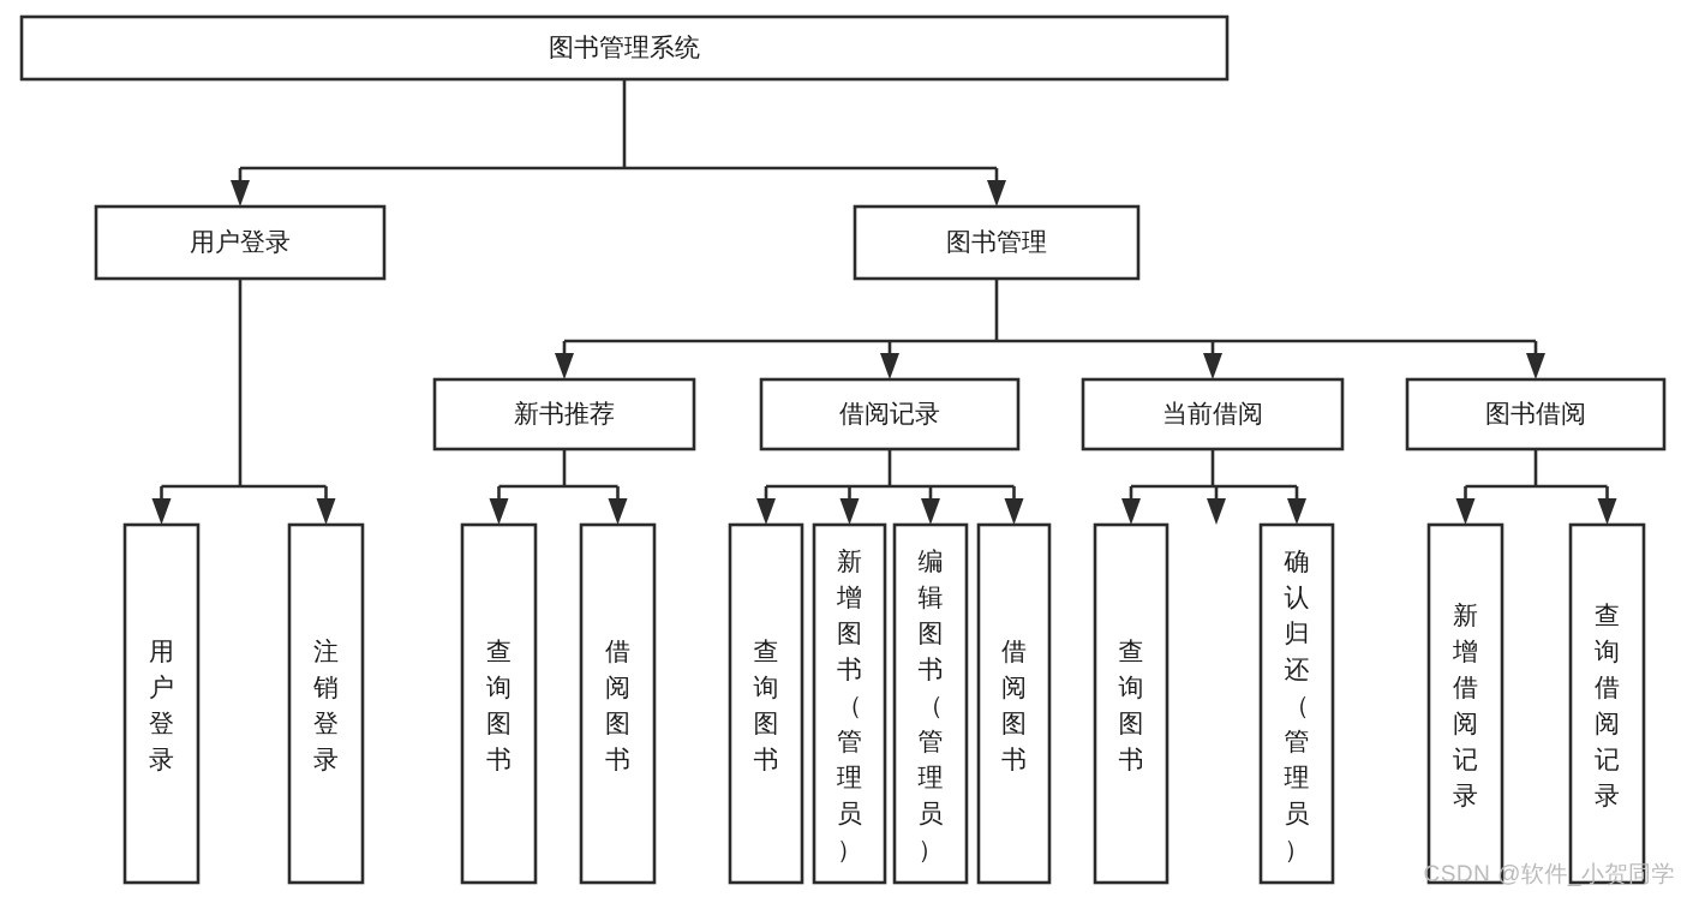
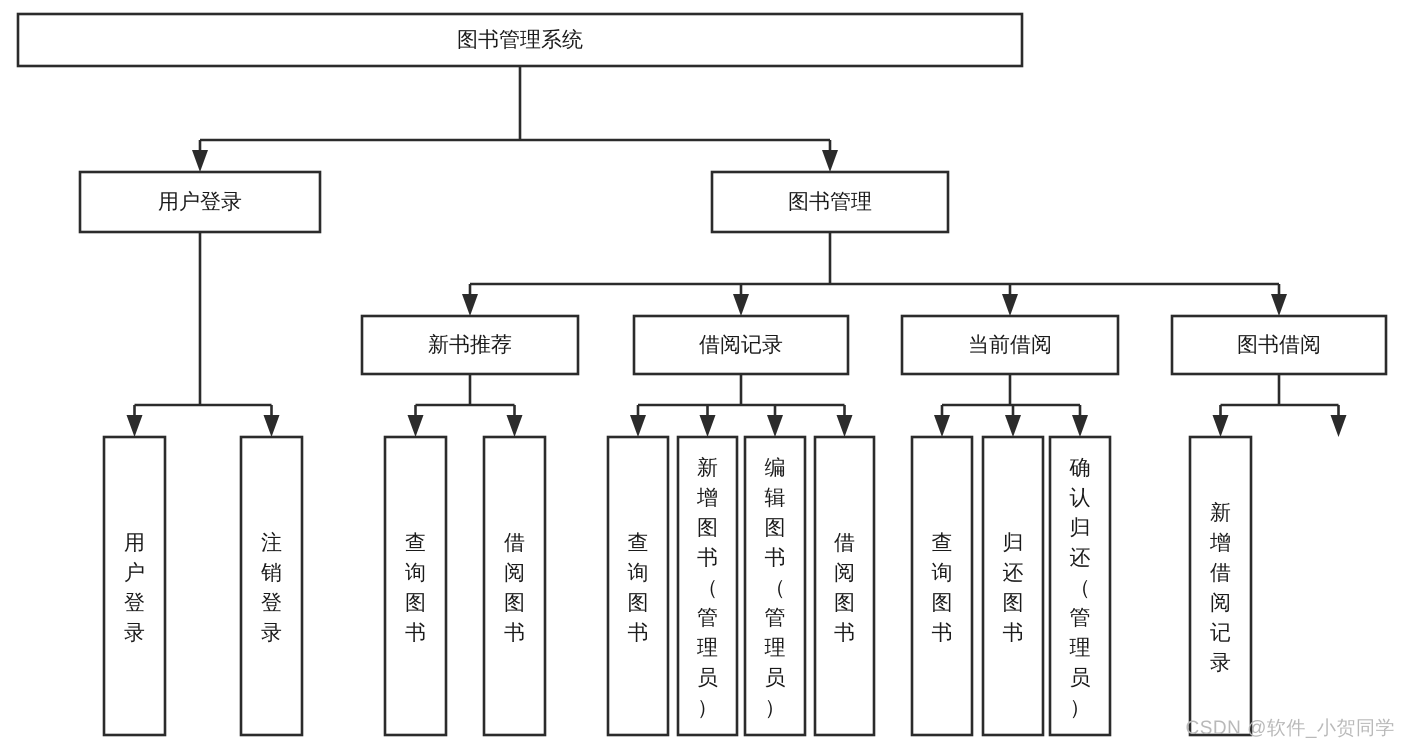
  图书管理系统
  用户登录
  图书管理
  新书推荐
  借阅记录
  当前借阅
  图书借阅
  用户登录
  注销登录
  查询图书
  借阅图书
  查询图书
  新增图书（管理员）
  编辑图书（管理员）
  借阅图书
  查询图书
+ 归还图书
  确认归还（管理员）
  新增借阅记录
- 查询借阅记录
  CSDN @软件_小贺同学
